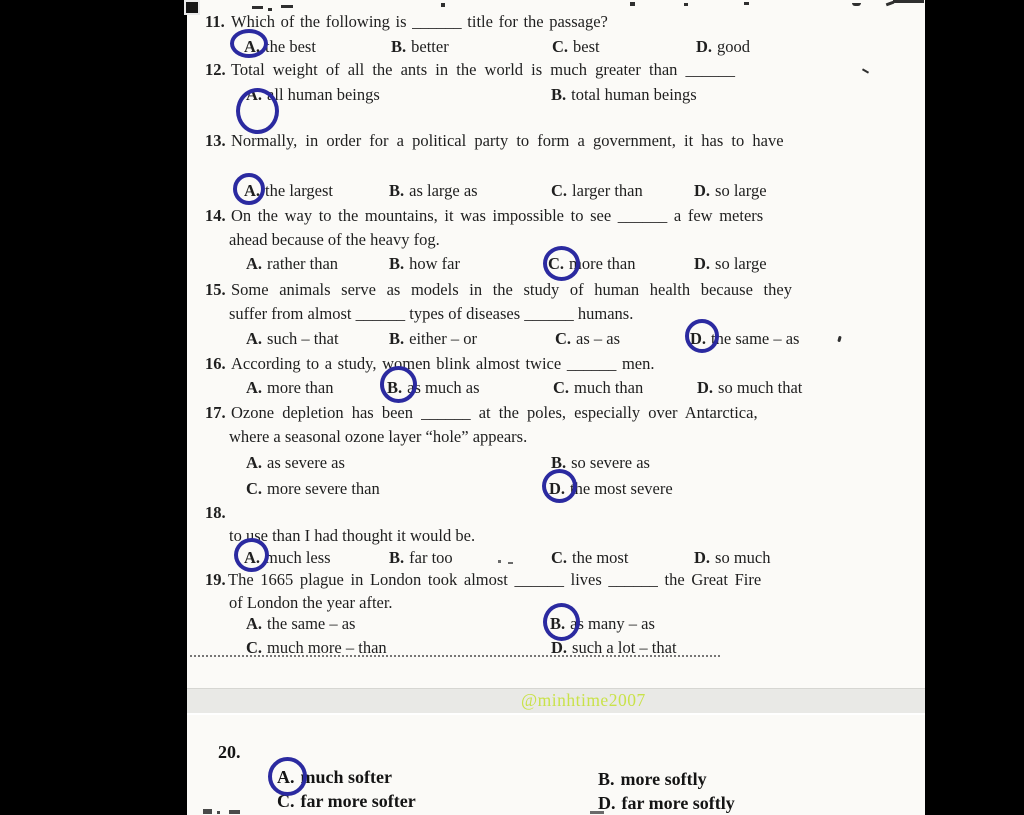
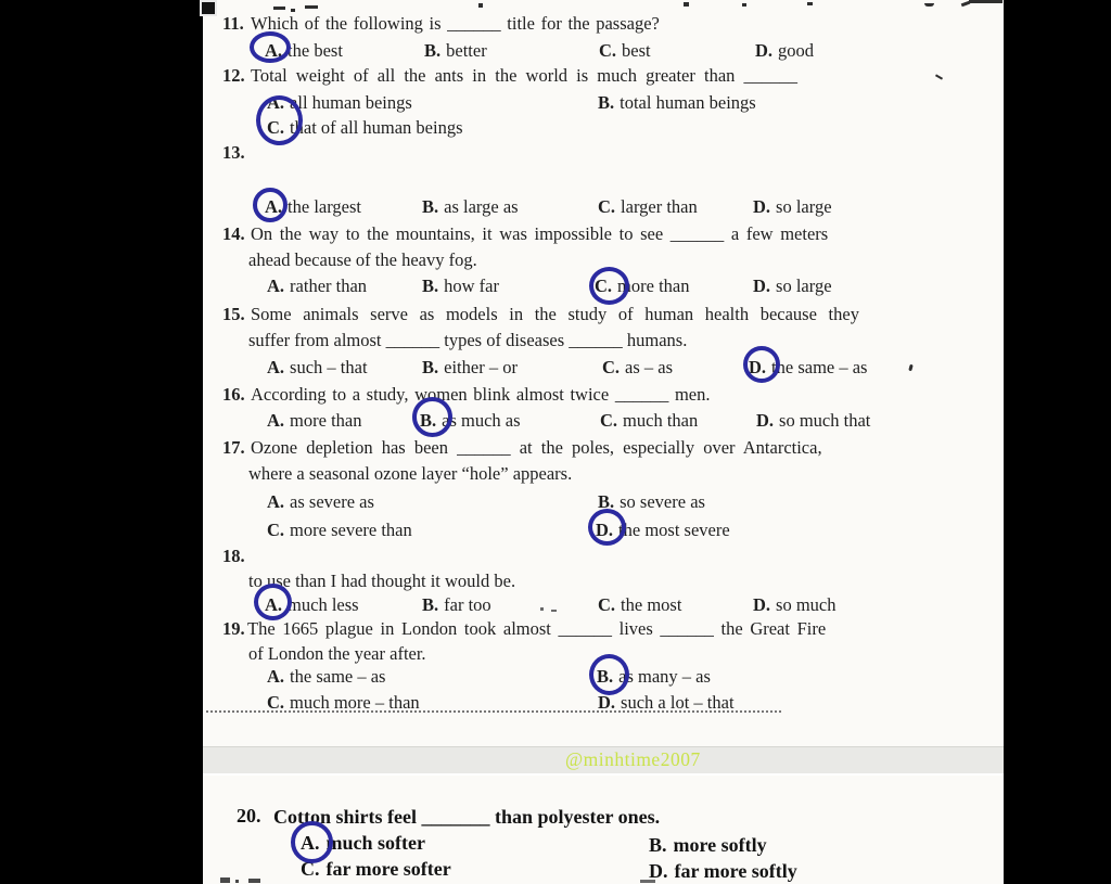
  11.
  Which of the following is ______ title for the passage?
  A. the best
  B. better
  C. best
  D. good
  12.
  Total weight of all the ants in the world is much greater than ______
  A. all human beings
  B. total human beings
+ C. that of all human beings
  13.
- Normally, in order for a political party to form a government, it has to have
  A. the largest
  B. as large as
  C. larger than
  D. so large
  14.
  On the way to the mountains, it was impossible to see ______ a few meters
  ahead because of the heavy fog.
  A. rather than
  B. how far
  C. more than
  D. so large
  15.
  Some animals serve as models in the study of human health because they
  suffer from almost ______ types of diseases ______ humans.
  A. such – that
  B. either – or
  C. as – as
  D. the same – as
  16.
  According to a study, women blink almost twice ______ men.
  A. more than
  B. as much as
  C. much than
  D. so much that
  17.
  Ozone depletion has been ______ at the poles, especially over Antarctica,
  where a seasonal ozone layer “hole” appears.
  A. as severe as
  B. so severe as
  C. more severe than
  D. the most severe
  18.
  to use than I had thought it would be.
  A. much less
  B. far too
  C. the most
  D. so much
  19.
  The 1665 plague in London took almost ______ lives ______ the Great Fire
  of London the year after.
  A. the same – as
  B. as many – as
  C. much more – than
  D. such a lot – that
  @minhtime2007
  20.
+ Cotton shirts feel _______ than polyester ones.
  A. much softer
  B. more softly
  C. far more softer
  D. far more softly
